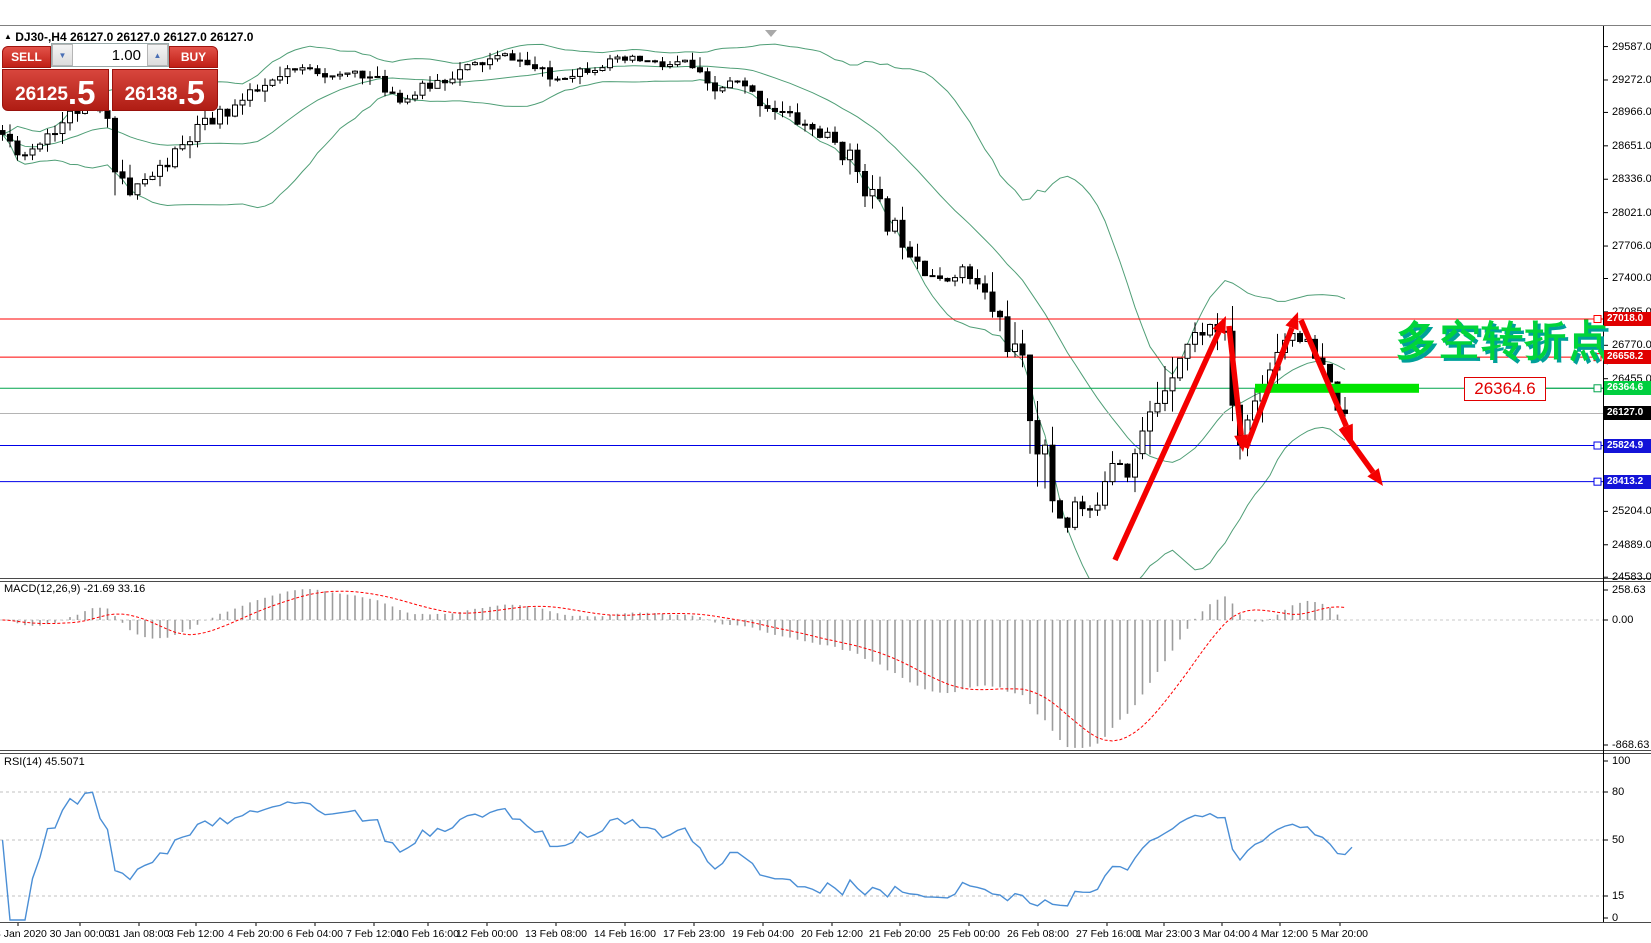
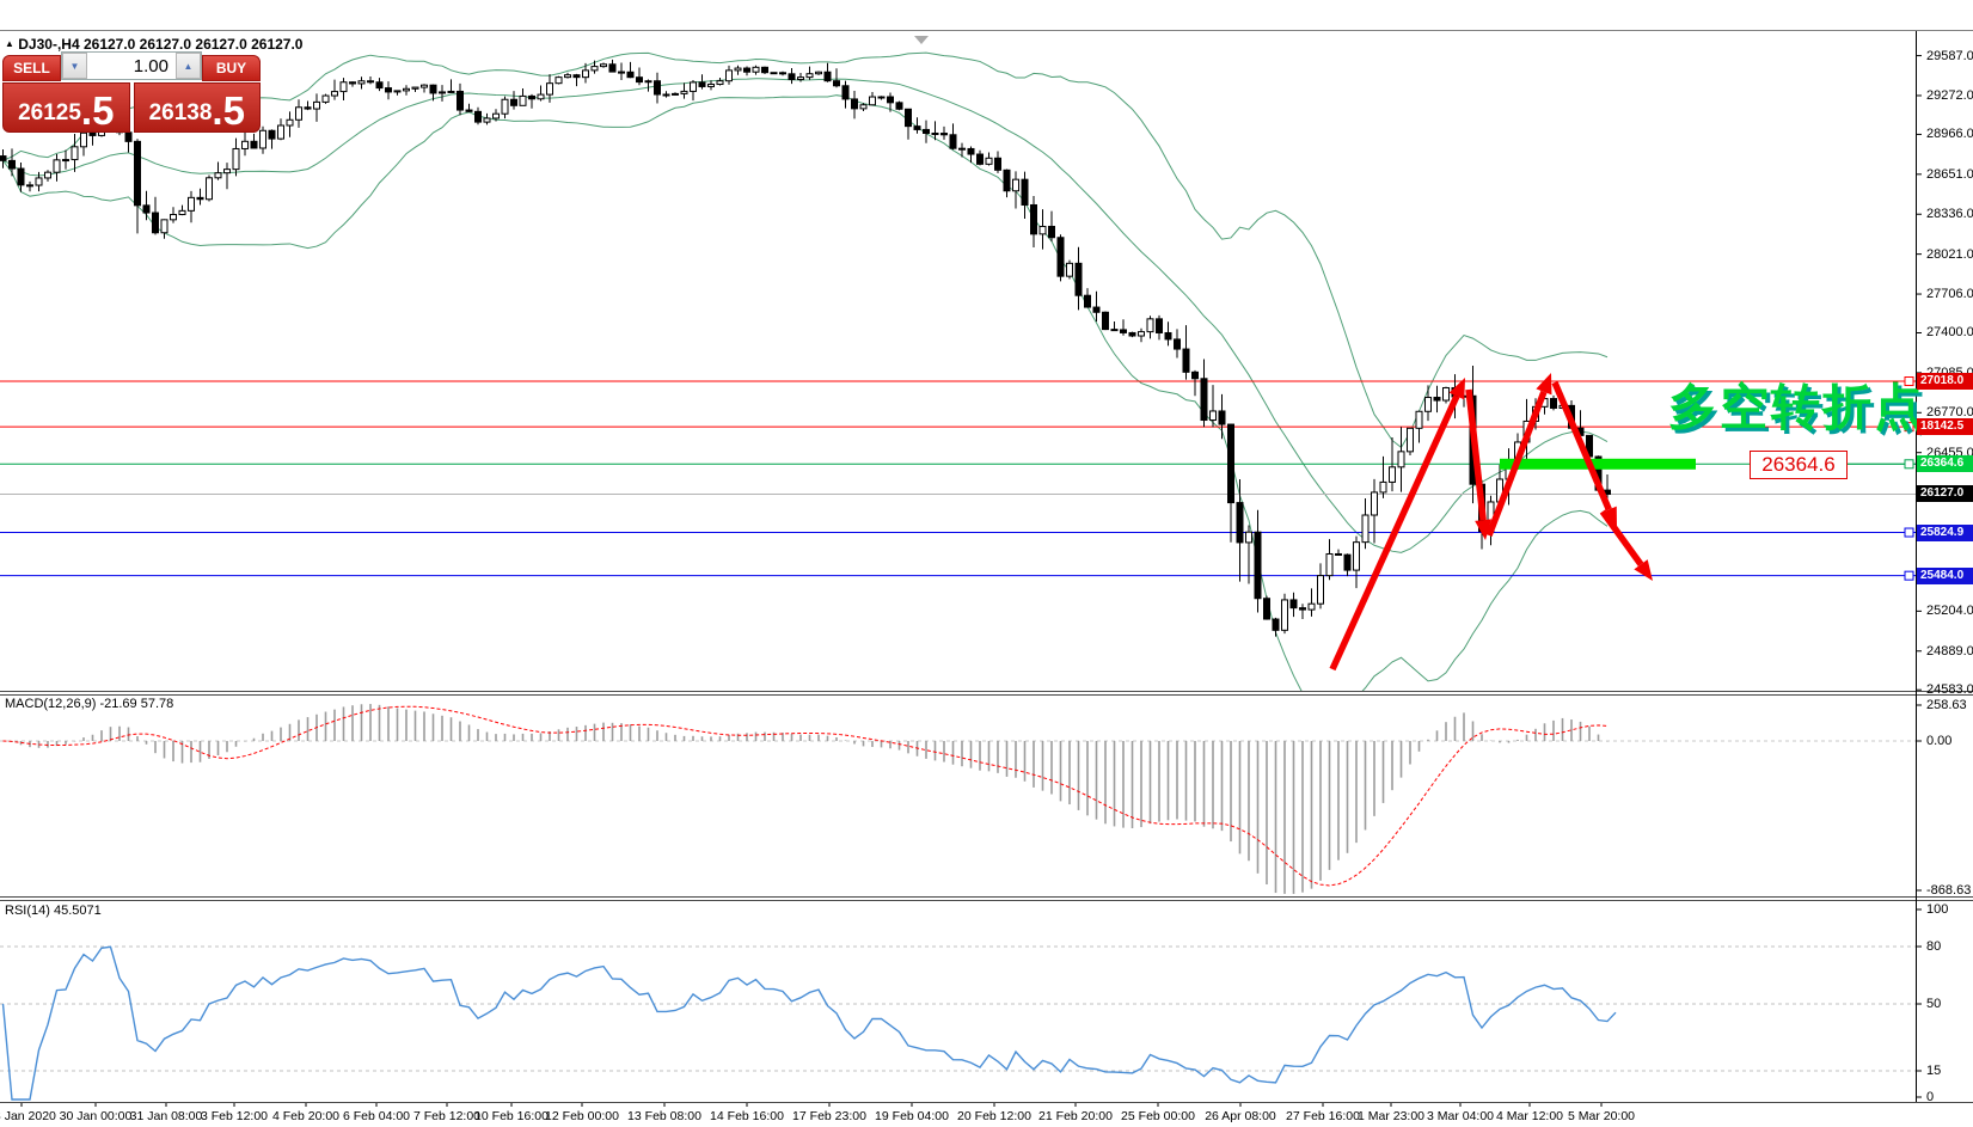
  ▲ DJ30-,H4 26127.0 26127.0 26127.0 26127.0
  SELL
  ▼
  1.00
  ▲
  BUY
  26125
  .5
  26138
  .5
- MACD(12,26,9) -21.69 33.16
+ MACD(12,26,9) -21.69 57.78
  RSI(14) 45.5071
  多空转折点
  26364.6
  29587.0
  29272.0
  28966.0
  28651.0
  28336.0
  28021.0
  27706.0
  27400.0
  26770.0
  26455.0
  25204.0
  24889.0
  24583.0
  27018.0
- 26658.2
+ 18142.5
  26364.6
  25824.9
- 28413.2
+ 25484.0
  26127.0
  258.63
  0.00
  -868.63
  100
  80
  50
  15
  0
  Jan 2020
  30 Jan 00:00
  31 Jan 08:00
  3 Feb 12:00
  4 Feb 20:00
  6 Feb 04:00
  7 Feb 12:00
  10 Feb 16:00
  12 Feb 00:00
  13 Feb 08:00
  14 Feb 16:00
  17 Feb 23:00
  19 Feb 04:00
  20 Feb 12:00
  21 Feb 20:00
  25 Feb 00:00
- 26 Feb 08:00
+ 26 Apr 08:00
  27 Feb 16:00
  1 Mar 23:00
  3 Mar 04:00
  4 Mar 12:00
  5 Mar 20:00
